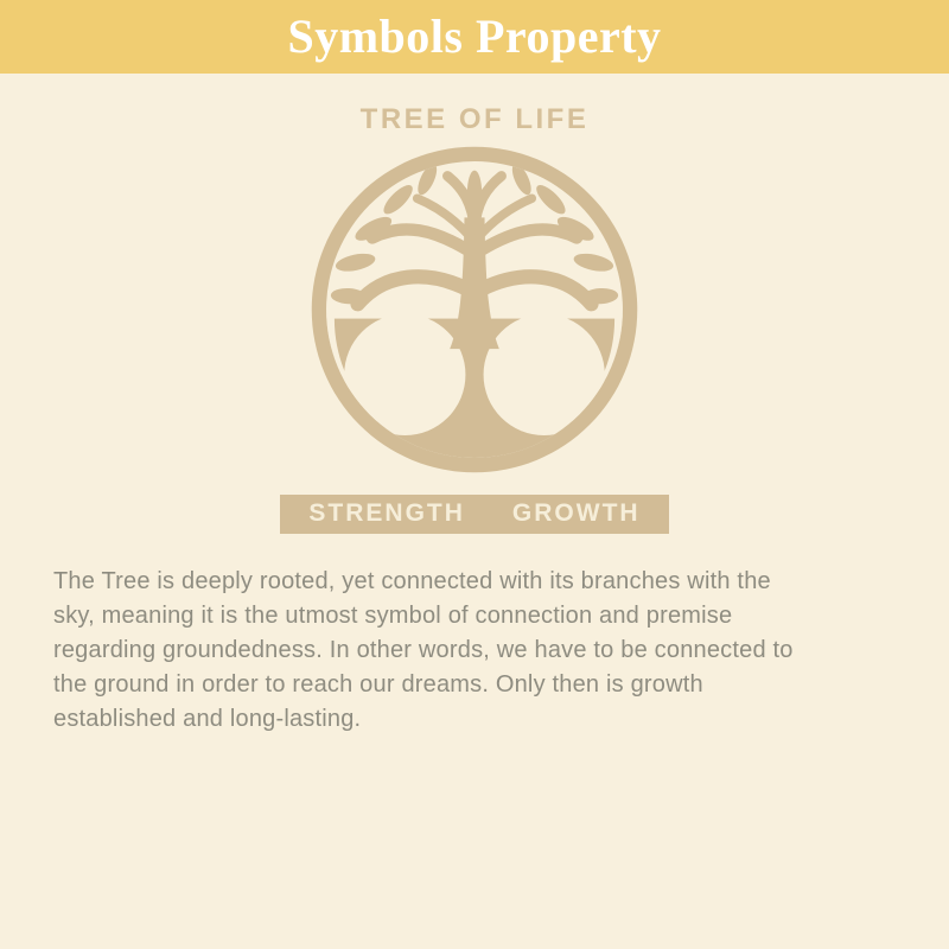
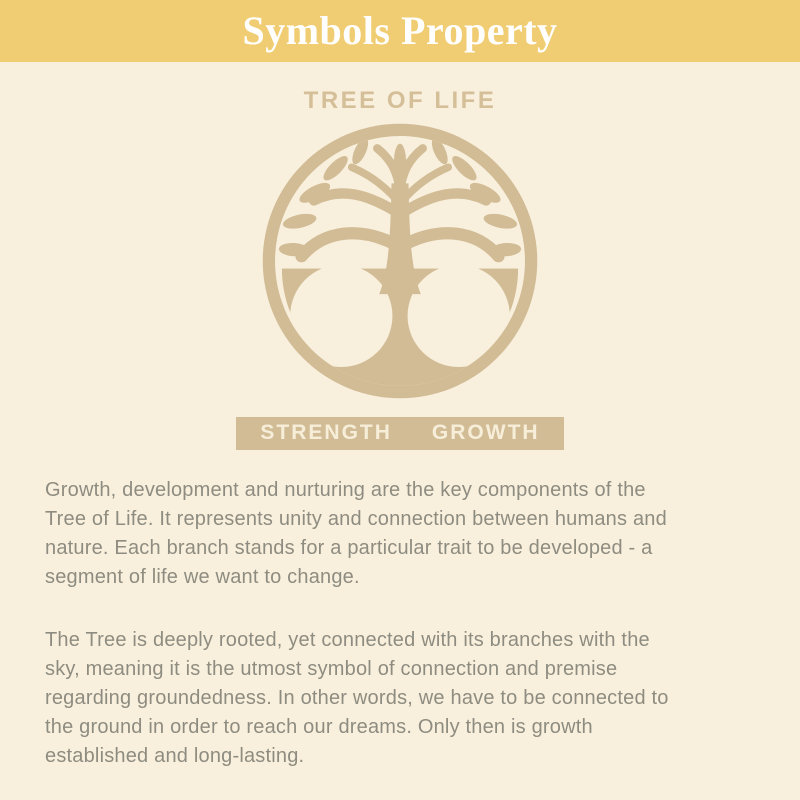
  Symbols Property
  TREE OF LIFE
  STRENGTH
  GROWTH
+ Growth, development and nurturing are the key components of the
+ Tree of Life. It represents unity and connection between humans and
+ nature. Each branch stands for a particular trait to be developed - a
+ segment of life we want to change.
  The Tree is deeply rooted, yet connected with its branches with the
  sky, meaning it is the utmost symbol of connection and premise
  regarding groundedness. In other words, we have to be connected to
  the ground in order to reach our dreams. Only then is growth
  established and long-lasting.
